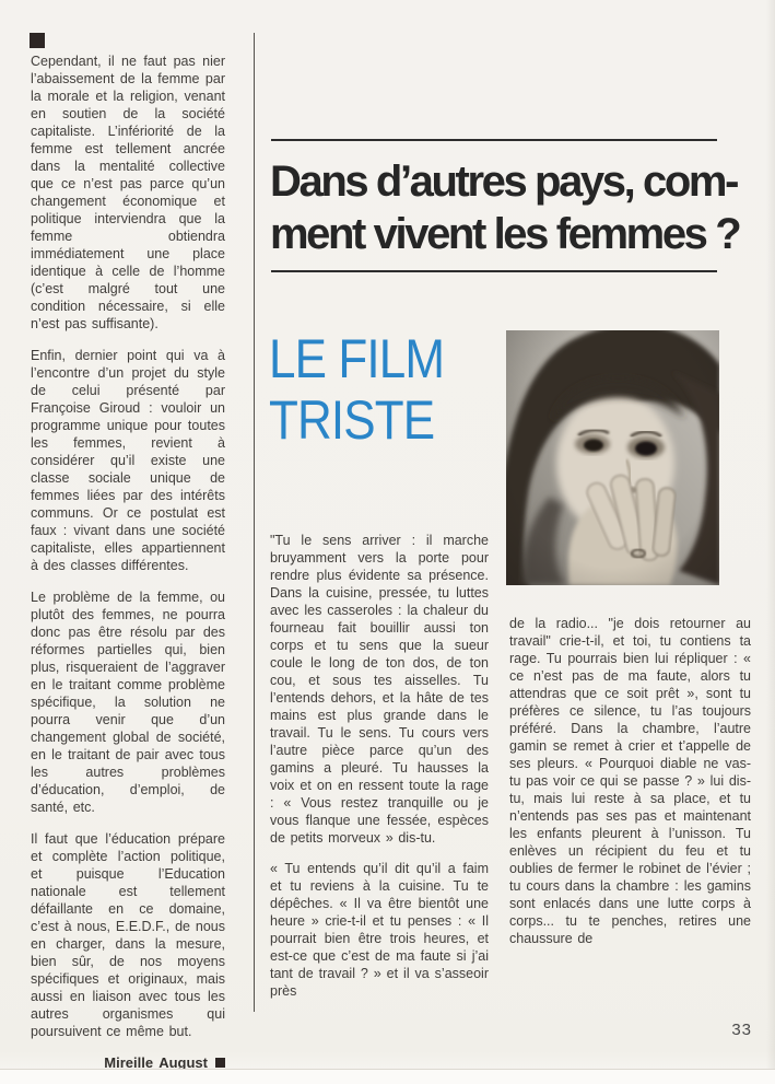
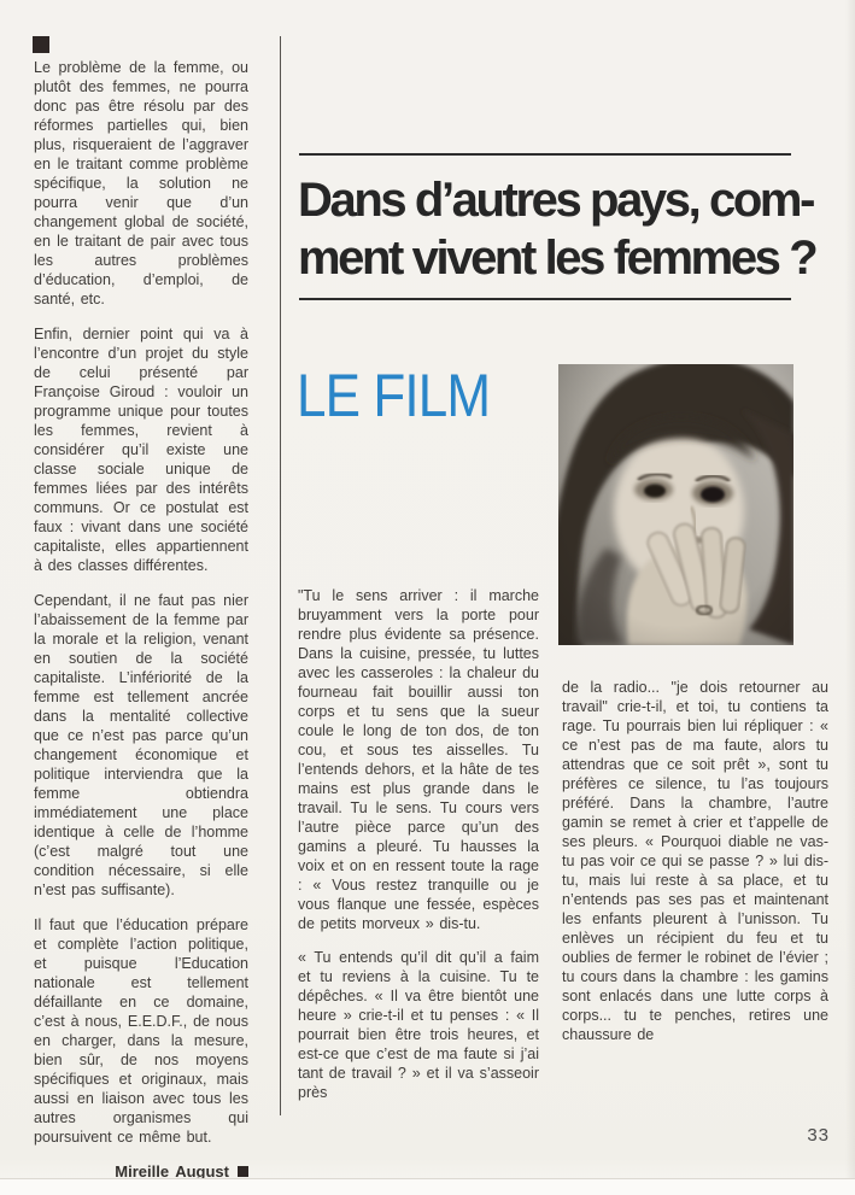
- Cependant, il ne faut pas nier l’abaissement de la femme par la morale et la religion, venant en soutien de la société capitaliste. L’infériorité de la femme est tellement ancrée dans la mentalité collective que ce n’est pas parce qu’un changement économique et politique interviendra que la femme obtiendra immédiatement une place identique à celle de l’homme (c’est malgré tout une condition nécessaire, si elle n’est pas suffisante).
+ Le problème de la femme, ou plutôt des femmes, ne pourra donc pas être résolu par des réformes partielles qui, bien plus, risqueraient de l’aggraver en le traitant comme problème spécifique, la solution ne pourra venir que d’un changement global de société, en le traitant de pair avec tous les autres problèmes d’éducation, d’emploi, de santé, etc.
  Enfin, dernier point qui va à l’encontre d’un projet du style de celui présenté par Françoise Giroud : vouloir un programme unique pour toutes les femmes, revient à considérer qu’il existe une classe sociale unique de femmes liées par des intérêts communs. Or ce postulat est faux : vivant dans une société capitaliste, elles appartiennent à des classes différentes.
- Le problème de la femme, ou plutôt des femmes, ne pourra donc pas être résolu par des réformes partielles qui, bien plus, risqueraient de l’aggraver en le traitant comme problème spécifique, la solution ne pourra venir que d’un changement global de société, en le traitant de pair avec tous les autres problèmes d’éducation, d’emploi, de santé, etc.
+ Cependant, il ne faut pas nier l’abaissement de la femme par la morale et la religion, venant en soutien de la société capitaliste. L’infériorité de la femme est tellement ancrée dans la mentalité collective que ce n’est pas parce qu’un changement économique et politique interviendra que la femme obtiendra immédiatement une place identique à celle de l’homme (c’est malgré tout une condition nécessaire, si elle n’est pas suffisante).
  Il faut que l’éducation prépare et complète l’action politique, et puisque l’Education nationale est tellement défaillante en ce domaine, c’est à nous, E.E.D.F., de nous en charger, dans la mesure, bien sûr, de nos moyens spécifiques et originaux, mais aussi en liaison avec tous les autres organismes qui poursuivent ce même but.
  Mireille August
  Dans d’autres pays, com-
  ment vivent les femmes ?
  LE FILM
- TRISTE
  "Tu le sens arriver : il marche bruyamment vers la porte pour rendre plus évidente sa présence. Dans la cuisine, pressée, tu luttes avec les casseroles : la chaleur du fourneau fait bouillir aussi ton corps et tu sens que la sueur coule le long de ton dos, de ton cou, et sous tes aisselles. Tu l’entends dehors, et la hâte de tes mains est plus grande dans le travail. Tu le sens. Tu cours vers l’autre pièce parce qu’un des gamins a pleuré. Tu hausses la voix et on en ressent toute la rage : « Vous restez tranquille ou je vous flanque une fessée, espèces de petits morveux » dis-tu.
  « Tu entends qu’il dit qu’il a faim et tu reviens à la cuisine. Tu te dépêches. « Il va être bientôt une heure » crie-t-il et tu penses : « Il pourrait bien être trois heures, et est-ce que c’est de ma faute si j’ai tant de travail ? » et il va s’asseoir près
  de la radio... "je dois retourner au travail" crie-t-il, et toi, tu contiens ta rage. Tu pourrais bien lui répliquer : « ce n’est pas de ma faute, alors tu attendras que ce soit prêt », sont tu préfères ce silence, tu l’as toujours préféré. Dans la chambre, l’autre gamin se remet à crier et t’appelle de ses pleurs. « Pourquoi diable ne vas-tu pas voir ce qui se passe ? » lui dis-tu, mais lui reste à sa place, et tu n’entends pas ses pas et maintenant les enfants pleurent à l’unisson. Tu enlèves un récipient du feu et tu oublies de fermer le robinet de l’évier ; tu cours dans la chambre : les gamins sont enlacés dans une lutte corps à corps... tu te penches, retires une chaussure de
  33
